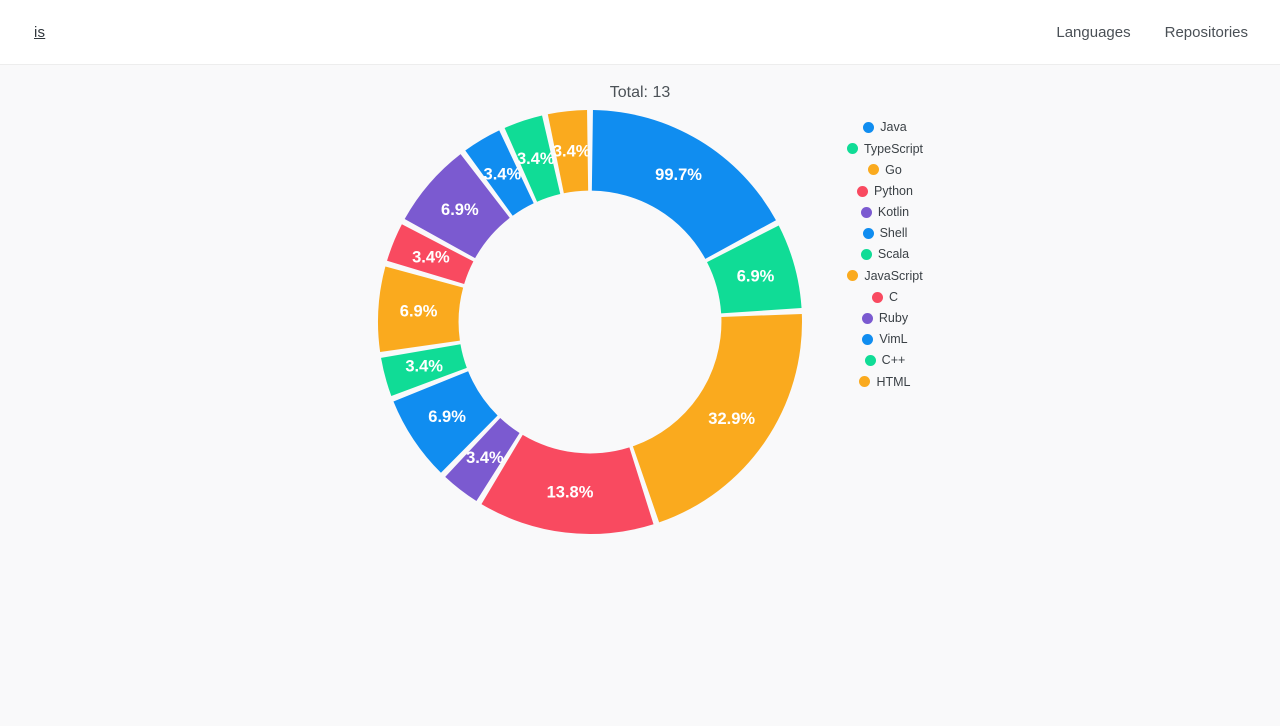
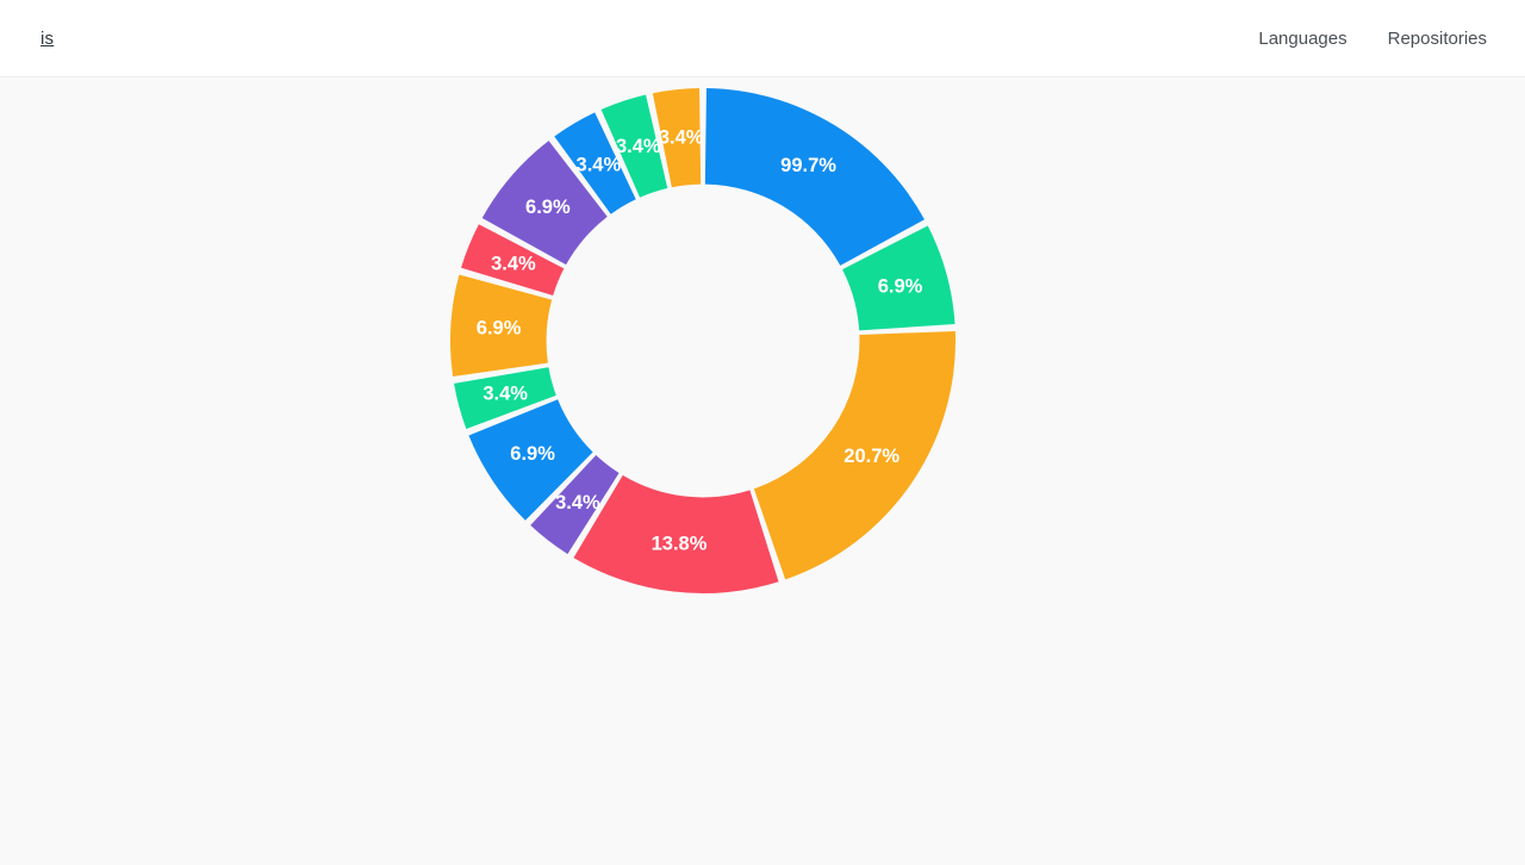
  is
  Languages
  Repositories
- Total: 13
  99.7%
  6.9%
- 32.9%
+ 20.7%
  13.8%
  3.4%
  6.9%
  3.4%
  6.9%
  3.4%
  6.9%
  3.4%
  3.4%
  3.4%
- Java
- TypeScript
- Go
- Python
- Kotlin
- Shell
- Scala
- JavaScript
- C
- Ruby
- VimL
- C++
- HTML
